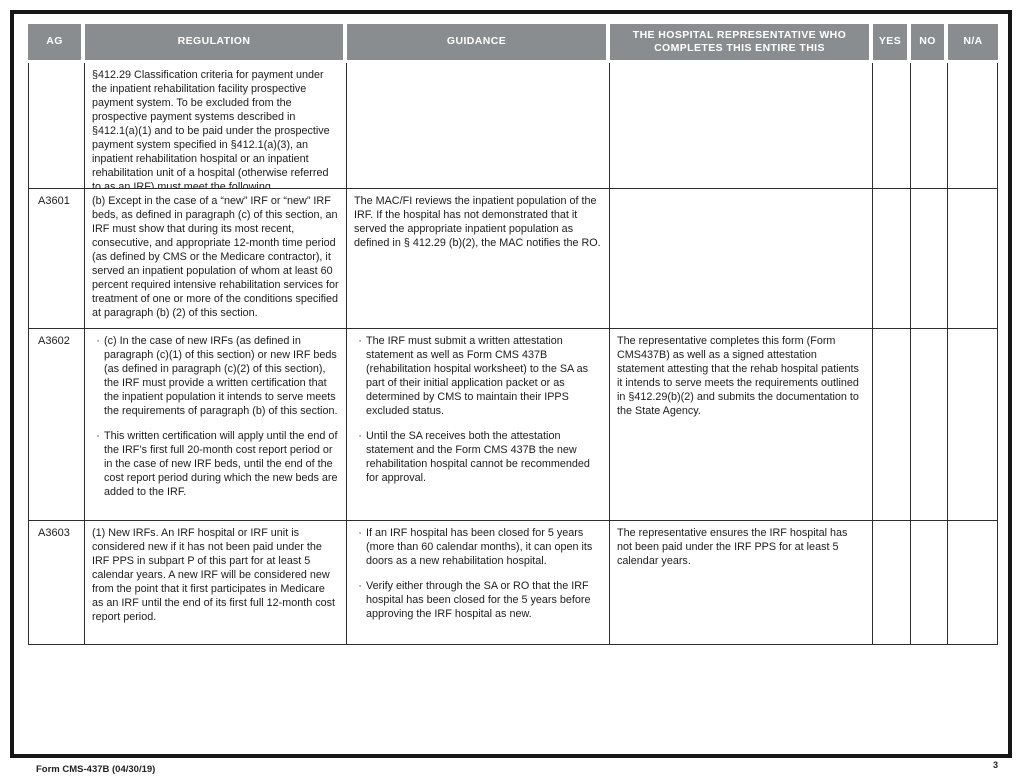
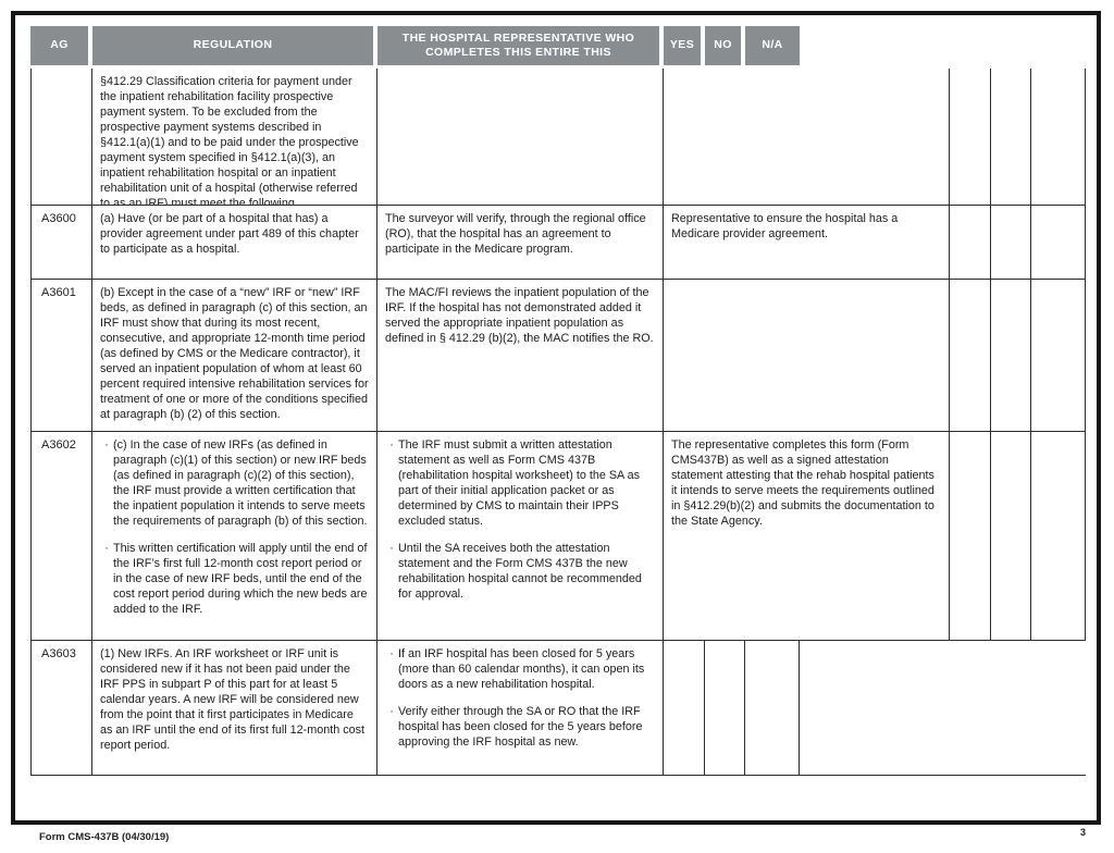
  AG
  REGULATION
- GUIDANCE
  THE HOSPITAL REPRESENTATIVE WHO COMPLETES THIS ENTIRE THIS
  YES
  NO
  N/A
  §412.29 Classification criteria for payment under the inpatient rehabilitation facility prospective payment system. To be excluded from the prospective payment systems described in §412.1(a)(1) and to be paid under the prospective payment system specified in §412.1(a)(3), an inpatient rehabilitation hospital or an inpatient rehabilitation unit of a hospital (otherwise referred to as an IRF) must meet the following
+ A3600
+ (a) Have (or be part of a hospital that has) a provider agreement under part 489 of this chapter to participate as a hospital.
+ The surveyor will verify, through the regional office (RO), that the hospital has an agreement to participate in the Medicare program.
+ Representative to ensure the hospital has a Medicare provider agreement.
  A3601
  (b) Except in the case of a “new” IRF or “new” IRF beds, as defined in paragraph (c) of this section, an IRF must show that during its most recent, consecutive, and appropriate 12-month time period (as defined by CMS or the Medicare contractor), it served an inpatient population of whom at least 60 percent required intensive rehabilitation services for treatment of one or more of the conditions specified at paragraph (b) (2) of this section.
- The MAC/FI reviews the inpatient population of the IRF. If the hospital has not demonstrated that it served the appropriate inpatient population as defined in § 412.29 (b)(2), the MAC notifies the RO.
+ The MAC/FI reviews the inpatient population of the IRF. If the hospital has not demonstrated added it served the appropriate inpatient population as defined in § 412.29 (b)(2), the MAC notifies the RO.
  A3602
  ·
  (c) In the case of new IRFs (as defined in paragraph (c)(1) of this section) or new IRF beds (as defined in paragraph (c)(2) of this section), the IRF must provide a written certification that the inpatient population it intends to serve meets the requirements of paragraph (b) of this section.
  ·
- This written certification will apply until the end of the IRF’s first full 20-month cost report period or in the case of new IRF beds, until the end of the cost report period during which the new beds are added to the IRF.
+ This written certification will apply until the end of the IRF’s first full 12-month cost report period or in the case of new IRF beds, until the end of the cost report period during which the new beds are added to the IRF.
  ·
  The IRF must submit a written attestation statement as well as Form CMS 437B (rehabilitation hospital worksheet) to the SA as part of their initial application packet or as determined by CMS to maintain their IPPS excluded status.
  ·
  Until the SA receives both the attestation statement and the Form CMS 437B the new rehabilitation hospital cannot be recommended for approval.
  The representative completes this form (Form CMS437B) as well as a signed attestation statement attesting that the rehab hospital patients it intends to serve meets the requirements outlined in §412.29(b)(2) and submits the documentation to the State Agency.
  A3603
- (1) New IRFs. An IRF hospital or IRF unit is considered new if it has not been paid under the IRF PPS in subpart P of this part for at least 5 calendar years. A new IRF will be considered new from the point that it first participates in Medicare as an IRF until the end of its first full 12-month cost report period.
+ (1) New IRFs. An IRF worksheet or IRF unit is considered new if it has not been paid under the IRF PPS in subpart P of this part for at least 5 calendar years. A new IRF will be considered new from the point that it first participates in Medicare as an IRF until the end of its first full 12-month cost report period.
  ·
  If an IRF hospital has been closed for 5 years (more than 60 calendar months), it can open its doors as a new rehabilitation hospital.
  ·
  Verify either through the SA or RO that the IRF hospital has been closed for the 5 years before approving the IRF hospital as new.
- The representative ensures the IRF hospital has not been paid under the IRF PPS for at least 5 calendar years.
  Form CMS-437B (04/30/19)
  3
